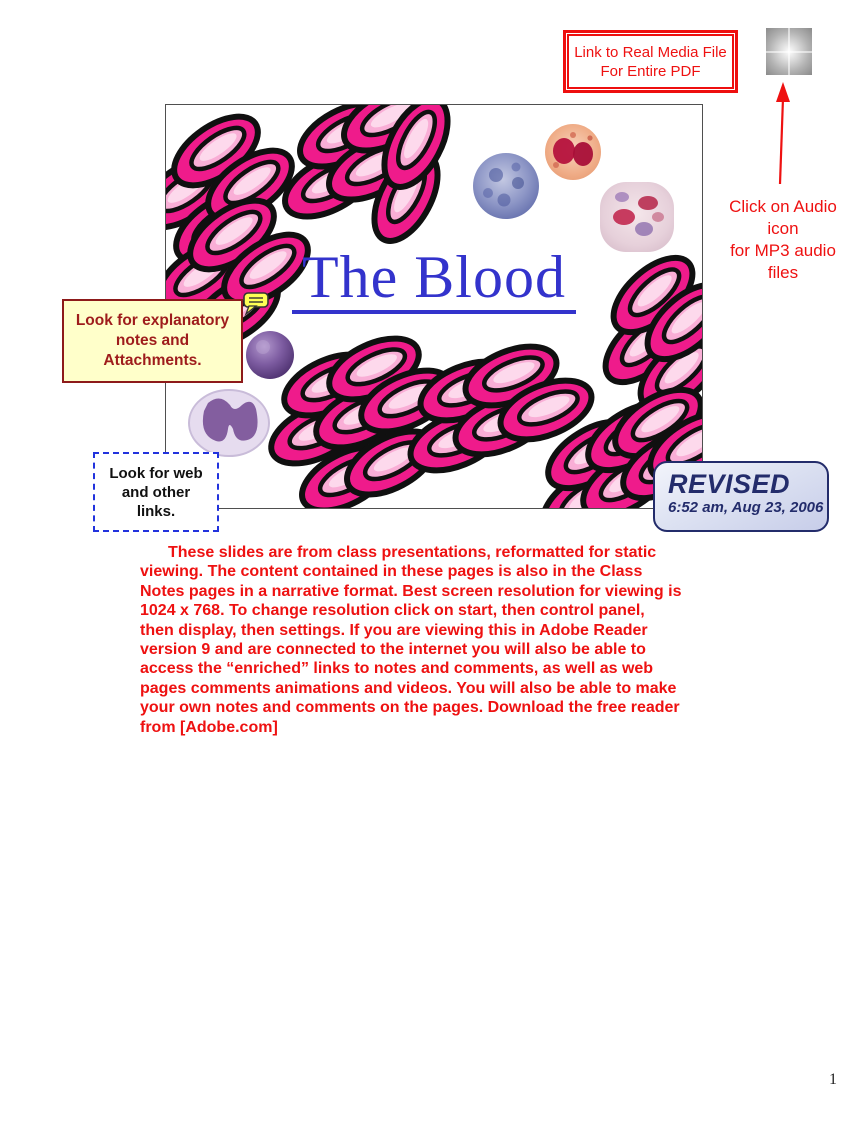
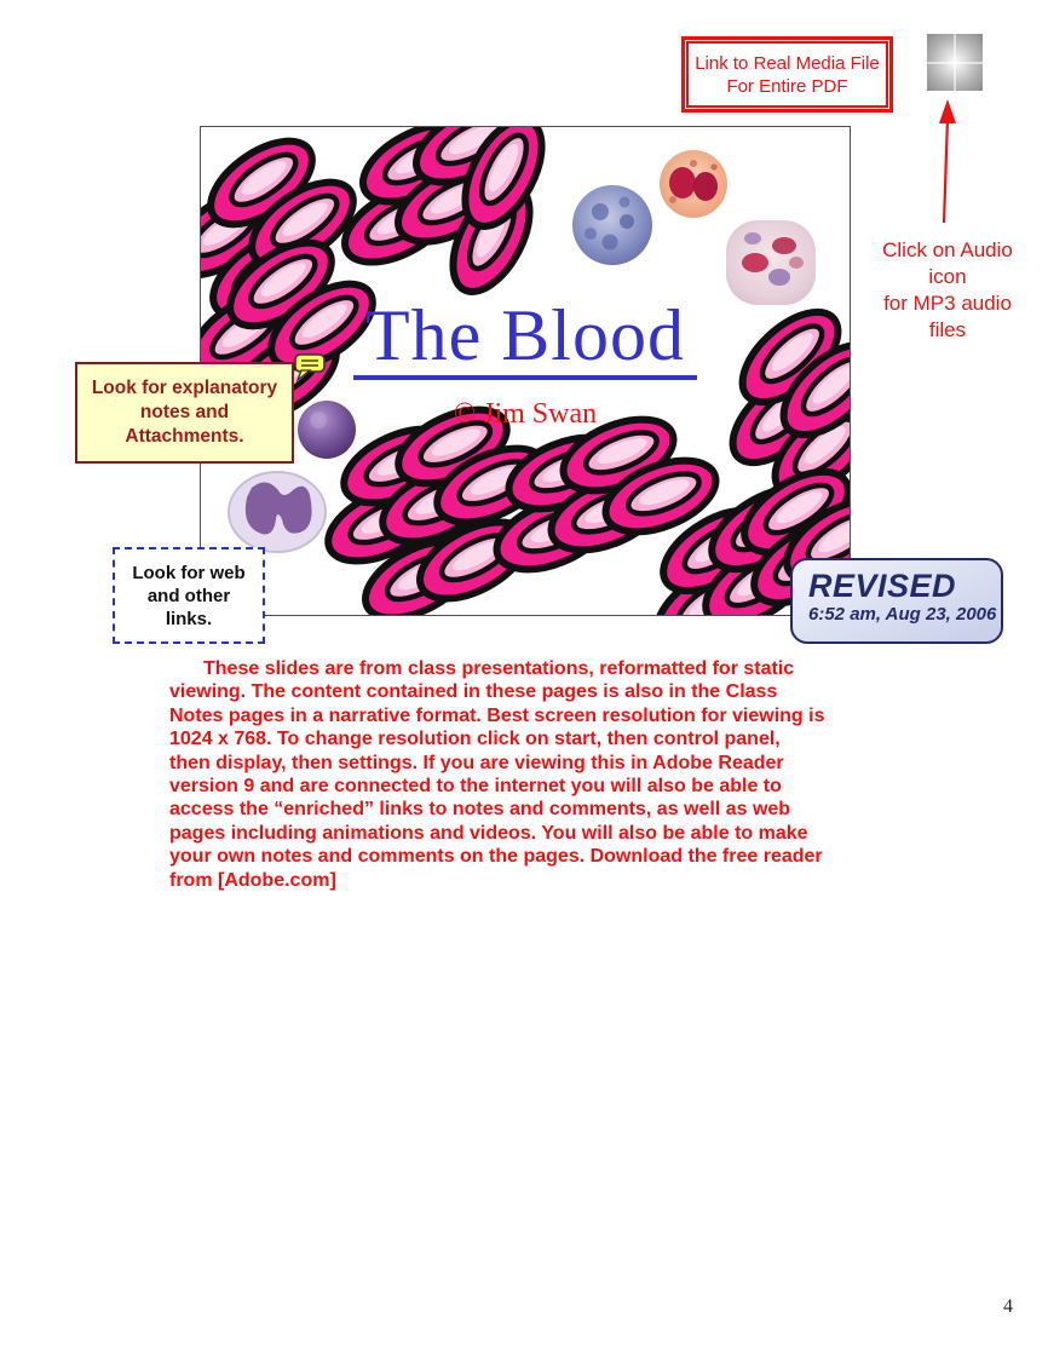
  Link to Real Media File
  For Entire PDF
  Click on Audio
  icon
  for MP3 audio
  files
  The Blood
+ © Jim Swan
  Look for explanatory
  notes and
  Attachments.
  Look for web
  and other
  links.
  REVISED
  6:52 am, Aug 23, 2006
  These slides are from class presentations, reformatted for static
  viewing. The content contained in these pages is also in the Class
  Notes pages in a narrative format. Best screen resolution for viewing is
  1024 x 768. To change resolution click on start, then control panel,
  then display, then settings. If you are viewing this in Adobe Reader
  version 9 and are connected to the internet you will also be able to
  access the “enriched” links to notes and comments, as well as web
- pages comments animations and videos. You will also be able to make
+ pages including animations and videos. You will also be able to make
  your own notes and comments on the pages. Download the free reader
  from [Adobe.com]
- 1
+ 4
